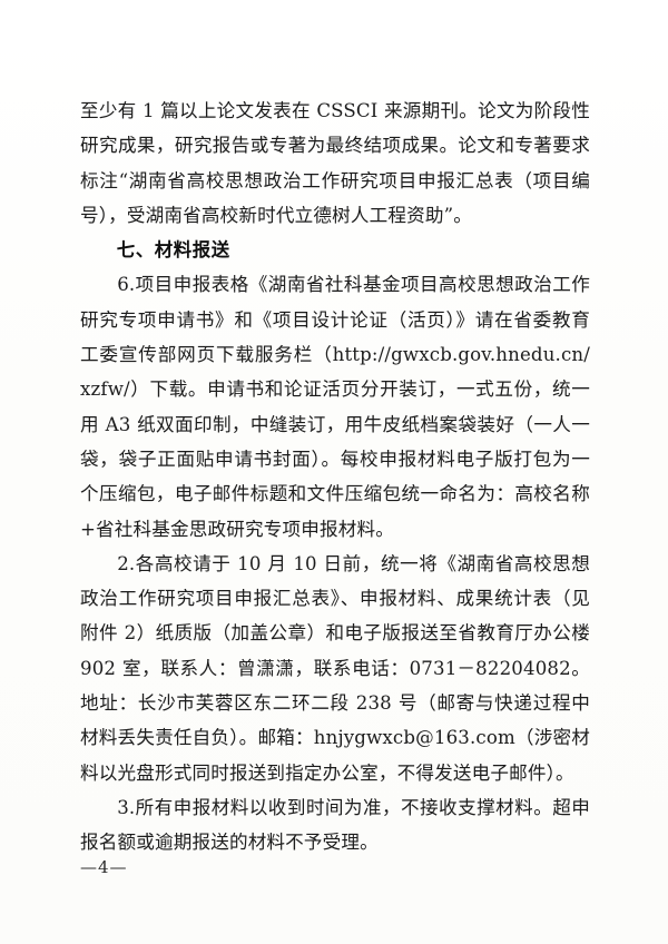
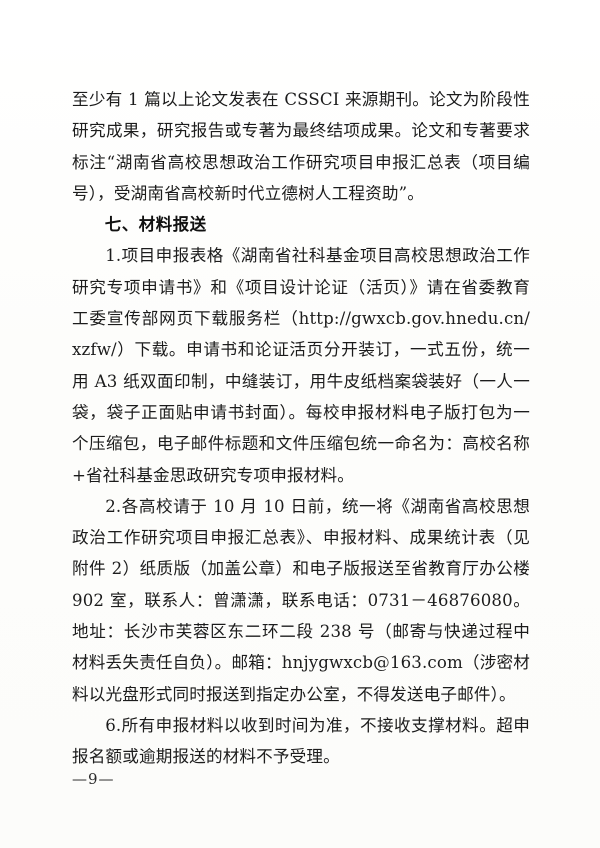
  至少有 1 篇以上论文发表在 CSSCI 来源期刊。论文为阶段性研究成果，研究报告或专著为最终结项成果。论文和专著要求标注“湖南省高校思想政治工作研究项目申报汇总表（项目编号），受湖南省高校新时代立德树人工程资助”。
  七、材料报送
- 6.项目申报表格《湖南省社科基金项目高校思想政治工作研究专项申请书》和《项目设计论证（活页）》请在省委教育工委宣传部网页下载服务栏（http://gwxcb.gov.hnedu.cn/xzfw/）下载。申请书和论证活页分开装订，一式五份，统一用 A3 纸双面印制，中缝装订，用牛皮纸档案袋装好（一人一袋，袋子正面贴申请书封面）。每校申报材料电子版打包为一个压缩包，电子邮件标题和文件压缩包统一命名为：高校名称+省社科基金思政研究专项申报材料。
+ 1.项目申报表格《湖南省社科基金项目高校思想政治工作研究专项申请书》和《项目设计论证（活页）》请在省委教育工委宣传部网页下载服务栏（http://gwxcb.gov.hnedu.cn/xzfw/）下载。申请书和论证活页分开装订，一式五份，统一用 A3 纸双面印制，中缝装订，用牛皮纸档案袋装好（一人一袋，袋子正面贴申请书封面）。每校申报材料电子版打包为一个压缩包，电子邮件标题和文件压缩包统一命名为：高校名称+省社科基金思政研究专项申报材料。
- 2.各高校请于 10 月 10 日前，统一将《湖南省高校思想政治工作研究项目申报汇总表》、申报材料、成果统计表（见附件 2）纸质版（加盖公章）和电子版报送至省教育厅办公楼 902 室，联系人：曾潇潇，联系电话：0731－82204082。地址：长沙市芙蓉区东二环二段 238 号（邮寄与快递过程中材料丢失责任自负）。邮箱：hnjygwxcb@163.com（涉密材料以光盘形式同时报送到指定办公室，不得发送电子邮件）。
+ 2.各高校请于 10 月 10 日前，统一将《湖南省高校思想政治工作研究项目申报汇总表》、申报材料、成果统计表（见附件 2）纸质版（加盖公章）和电子版报送至省教育厅办公楼 902 室，联系人：曾潇潇，联系电话：0731－46876080。地址：长沙市芙蓉区东二环二段 238 号（邮寄与快递过程中材料丢失责任自负）。邮箱：hnjygwxcb@163.com（涉密材料以光盘形式同时报送到指定办公室，不得发送电子邮件）。
- 3.所有申报材料以收到时间为准，不接收支撑材料。超申报名额或逾期报送的材料不予受理。
+ 6.所有申报材料以收到时间为准，不接收支撑材料。超申报名额或逾期报送的材料不予受理。
- —4—
+ —9—
